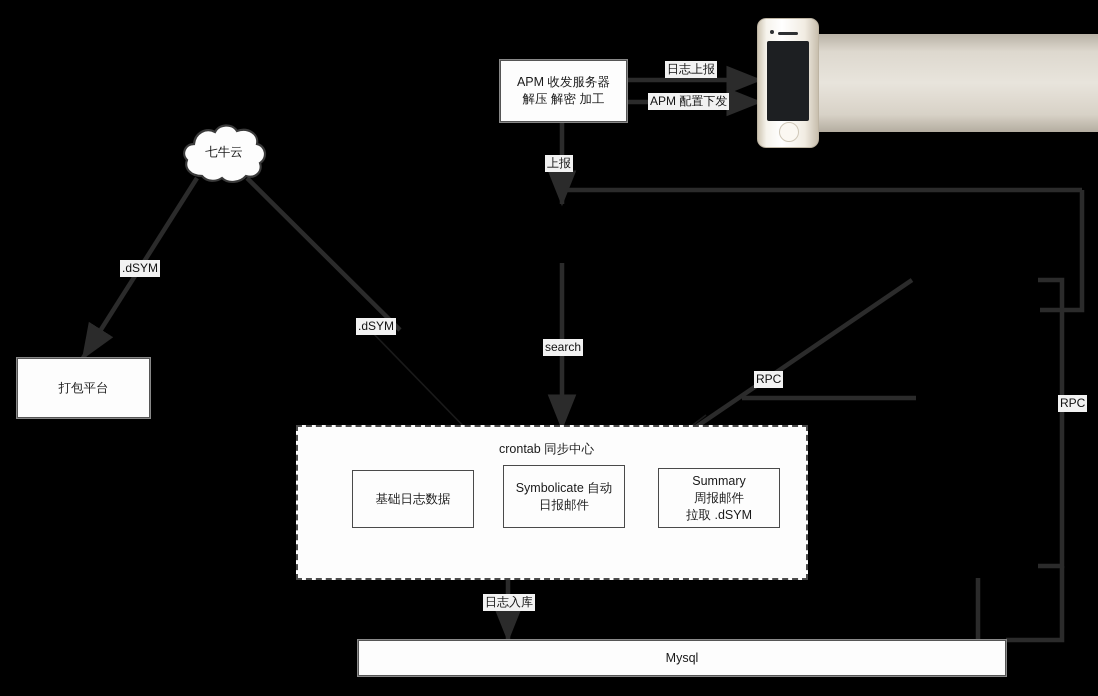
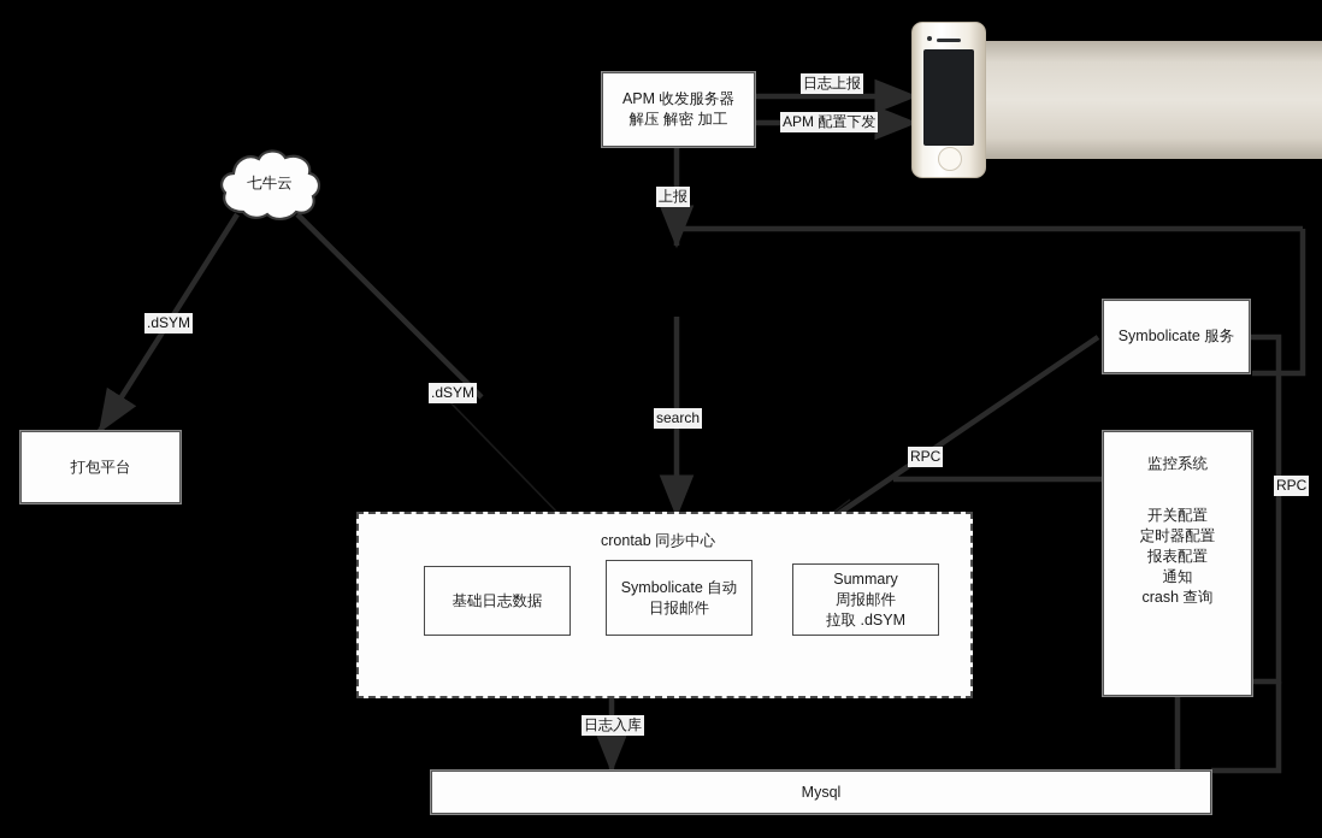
  七牛云
  APM 收发服务器
  解压 解密 加工
  打包平台
+ Symbolicate 服务
+ 监控系统
+ 开关配置
+ 定时器配置
+ 报表配置
+ 通知
+ crash 查询
  crontab 同步中心
  基础日志数据
  Symbolicate 自动
  日报邮件
  Summary
  周报邮件
  拉取 .dSYM
  Mysql
  日志上报
  APM 配置下发
  上报
  search
  .dSYM
  .dSYM
  RPC
  RPC
  日志入库
